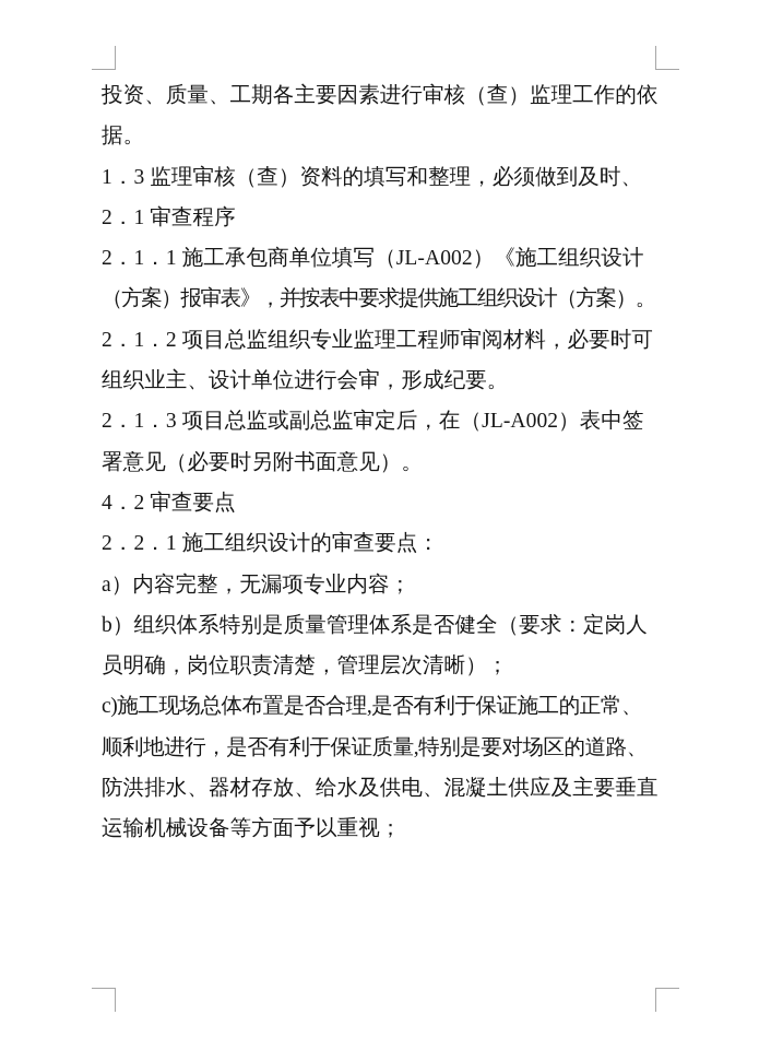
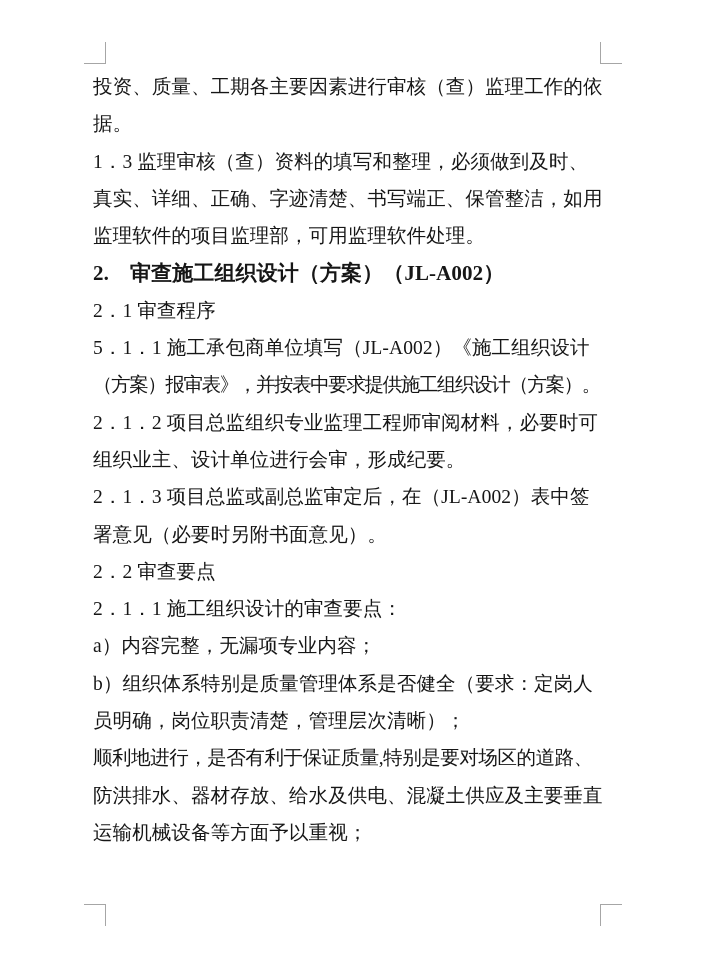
  投资、质量、工期各主要因素进行审核（查）监理工作的依
  据。
  1．3 监理审核（查）资料的填写和整理，必须做到及时、
+ 真实、详细、正确、字迹清楚、书写端正、保管整洁，如用
+ 监理软件的项目监理部，可用监理软件处理。
+ 2. 审查施工组织设计（方案）（JL-A002）
  2．1 审查程序
- 2．1．1 施工承包商单位填写（JL-A002）《施工组织设计
+ 5．1．1 施工承包商单位填写（JL-A002）《施工组织设计
  （方案）报审表》，并按表中要求提供施工组织设计（方案）。
  2．1．2 项目总监组织专业监理工程师审阅材料，必要时可
  组织业主、设计单位进行会审，形成纪要。
  2．1．3 项目总监或副总监审定后，在（JL-A002）表中签
  署意见（必要时另附书面意见）。
- 4．2 审查要点
+ 2．2 审查要点
- 2．2．1 施工组织设计的审查要点：
+ 2．1．1 施工组织设计的审查要点：
  a）内容完整，无漏项专业内容；
  b）组织体系特别是质量管理体系是否健全（要求：定岗人
  员明确，岗位职责清楚，管理层次清晰）；
- c)施工现场总体布置是否合理,是否有利于保证施工的正常、
  顺利地进行，是否有利于保证质量,特别是要对场区的道路、
  防洪排水、器材存放、给水及供电、混凝土供应及主要垂直
  运输机械设备等方面予以重视；
